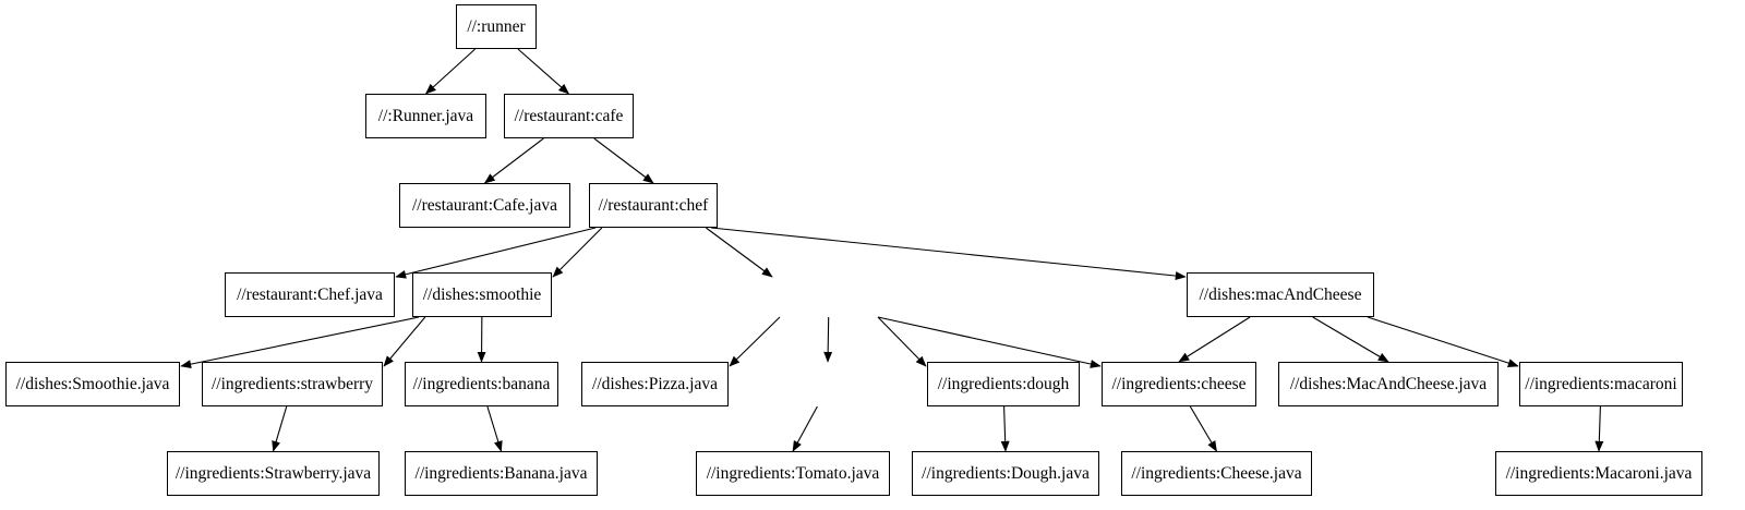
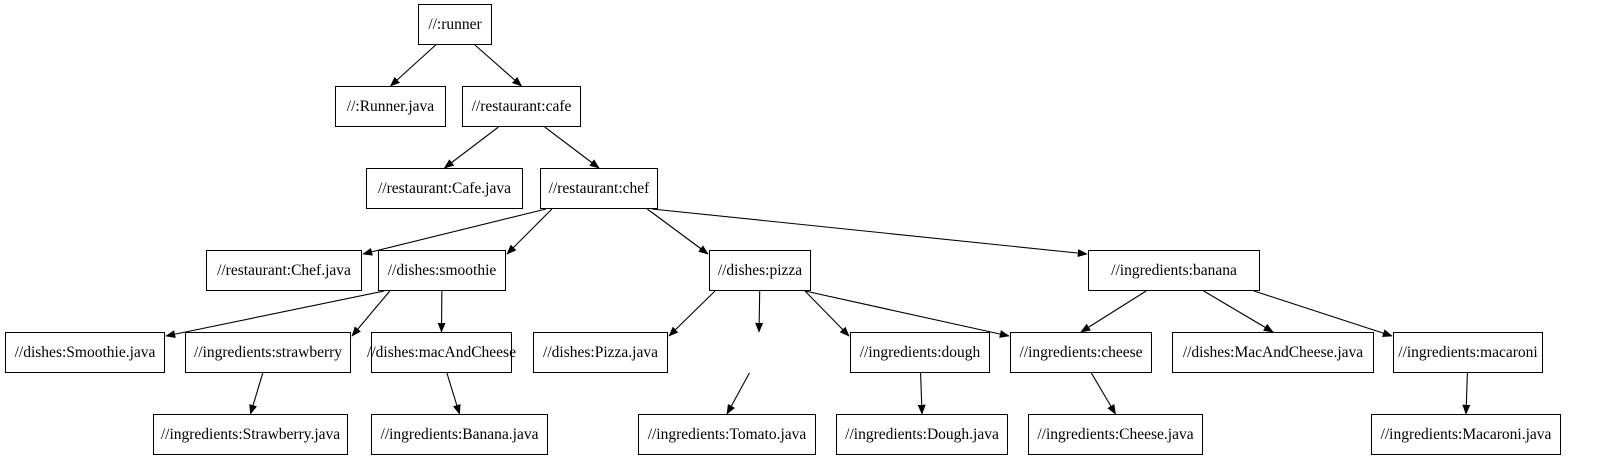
  //:runner
  //:Runner.java
  //restaurant:cafe
  //restaurant:Cafe.java
  //restaurant:chef
  //restaurant:Chef.java
  //dishes:smoothie
+ //dishes:pizza
- //dishes:macAndCheese
+ //ingredients:banana
  //dishes:Smoothie.java
  //ingredients:strawberry
- //ingredients:banana
+ //dishes:macAndCheese
  //dishes:Pizza.java
  //ingredients:dough
  //ingredients:cheese
  //dishes:MacAndCheese.java
  //ingredients:macaroni
  //ingredients:Strawberry.java
  //ingredients:Banana.java
  //ingredients:Tomato.java
  //ingredients:Dough.java
  //ingredients:Cheese.java
  //ingredients:Macaroni.java
